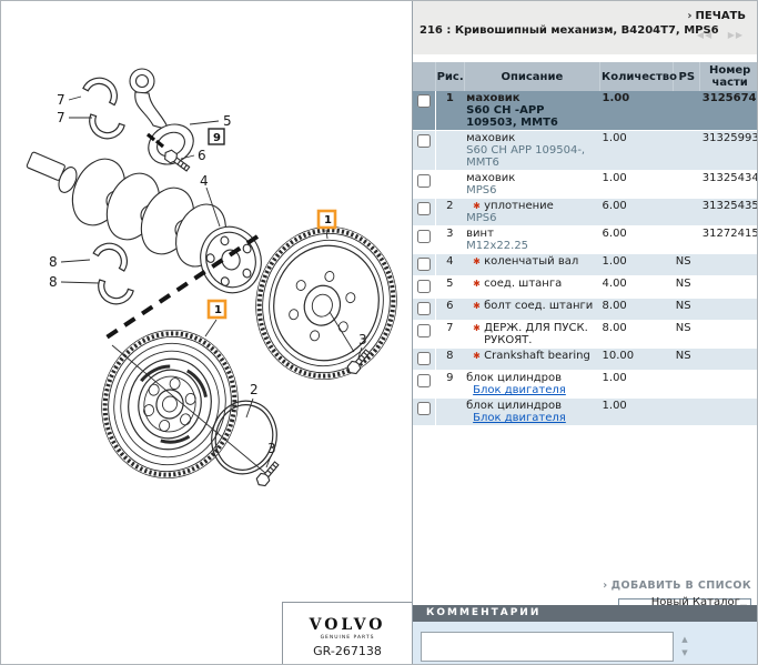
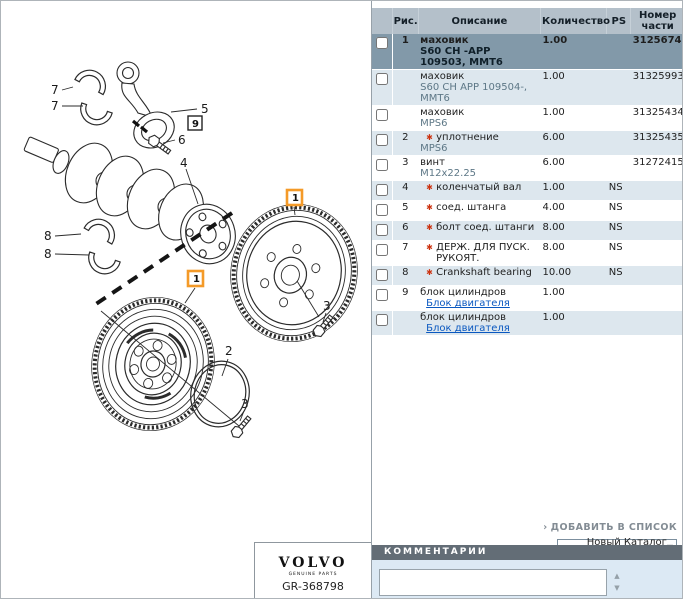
  4
  5
  7
  7
  6
  9
  8
  8
  1
  3
  1
  2
  3
  VOLVO
- GR-267138
+ GR-368798
- 216 : Кривошипный механизм, B4204T7, MPS6
- › ПЕЧАТЬ
- ◀◀ ▶▶
  	Рис.	Описание	Количество	PS	Номер части
  	1	маховик S60 CH -APP 109503, MMT6	1.00		3125674
  		маховик S60 CH APP 109504-, MMT6	1.00		31325993
  		маховик MPS6	1.00		31325434
  	2	✱ уплотнение MPS6	6.00		31325435
  	3	винт M12x22.25	6.00		31272415
  	4	✱ коленчатый вал	1.00	NS
  	5	✱ соед. штанга	4.00	NS
  	6	✱ болт соед. штанги	8.00	NS
  	7	✱ ДЕРЖ. ДЛЯ ПУСК. РУКОЯТ.	8.00	NS
  	8	✱ Crankshaft bearing	10.00	NS
  	9	блок цилиндров Блок двигателя	1.00
  		блок цилиндров Блок двигателя	1.00
  › ДОБАВИТЬ В СПИСОК
  КОММЕНТАРИИ
  ▲
  ▼
